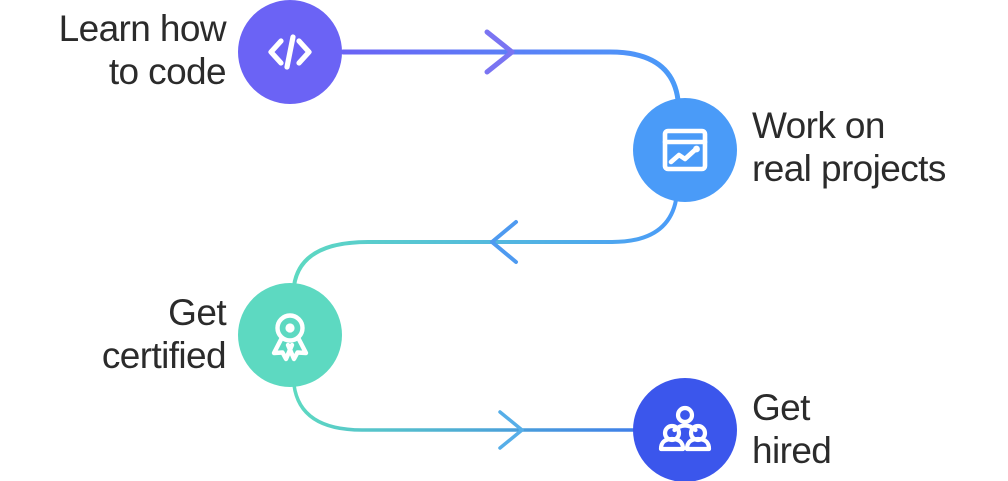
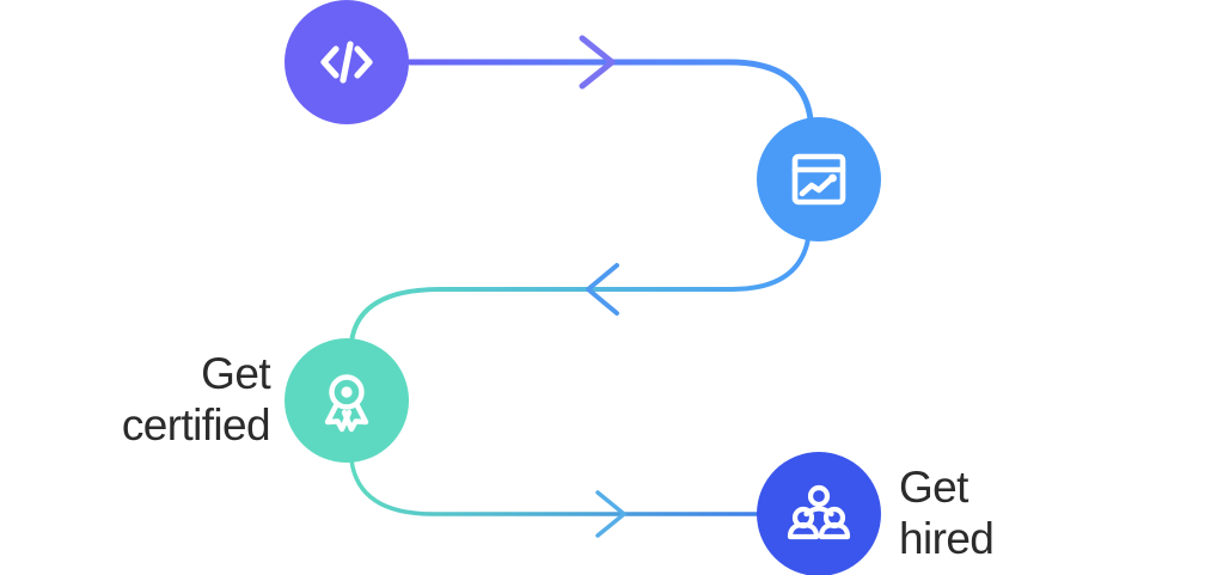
- Learn how
- to code
- Work on
- real projects
  Get
  certified
  Get
  hired
